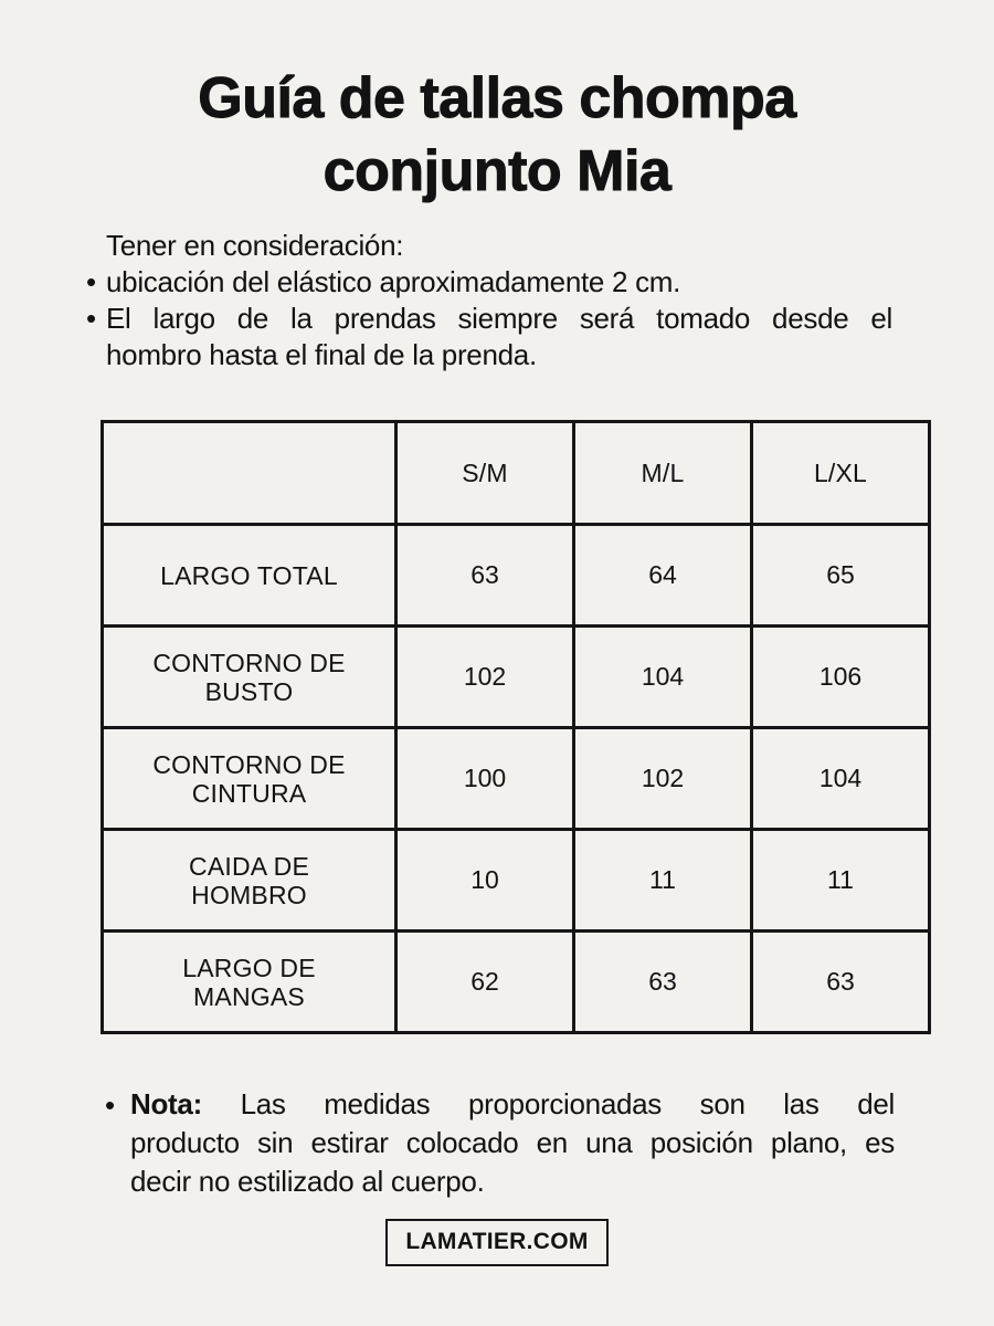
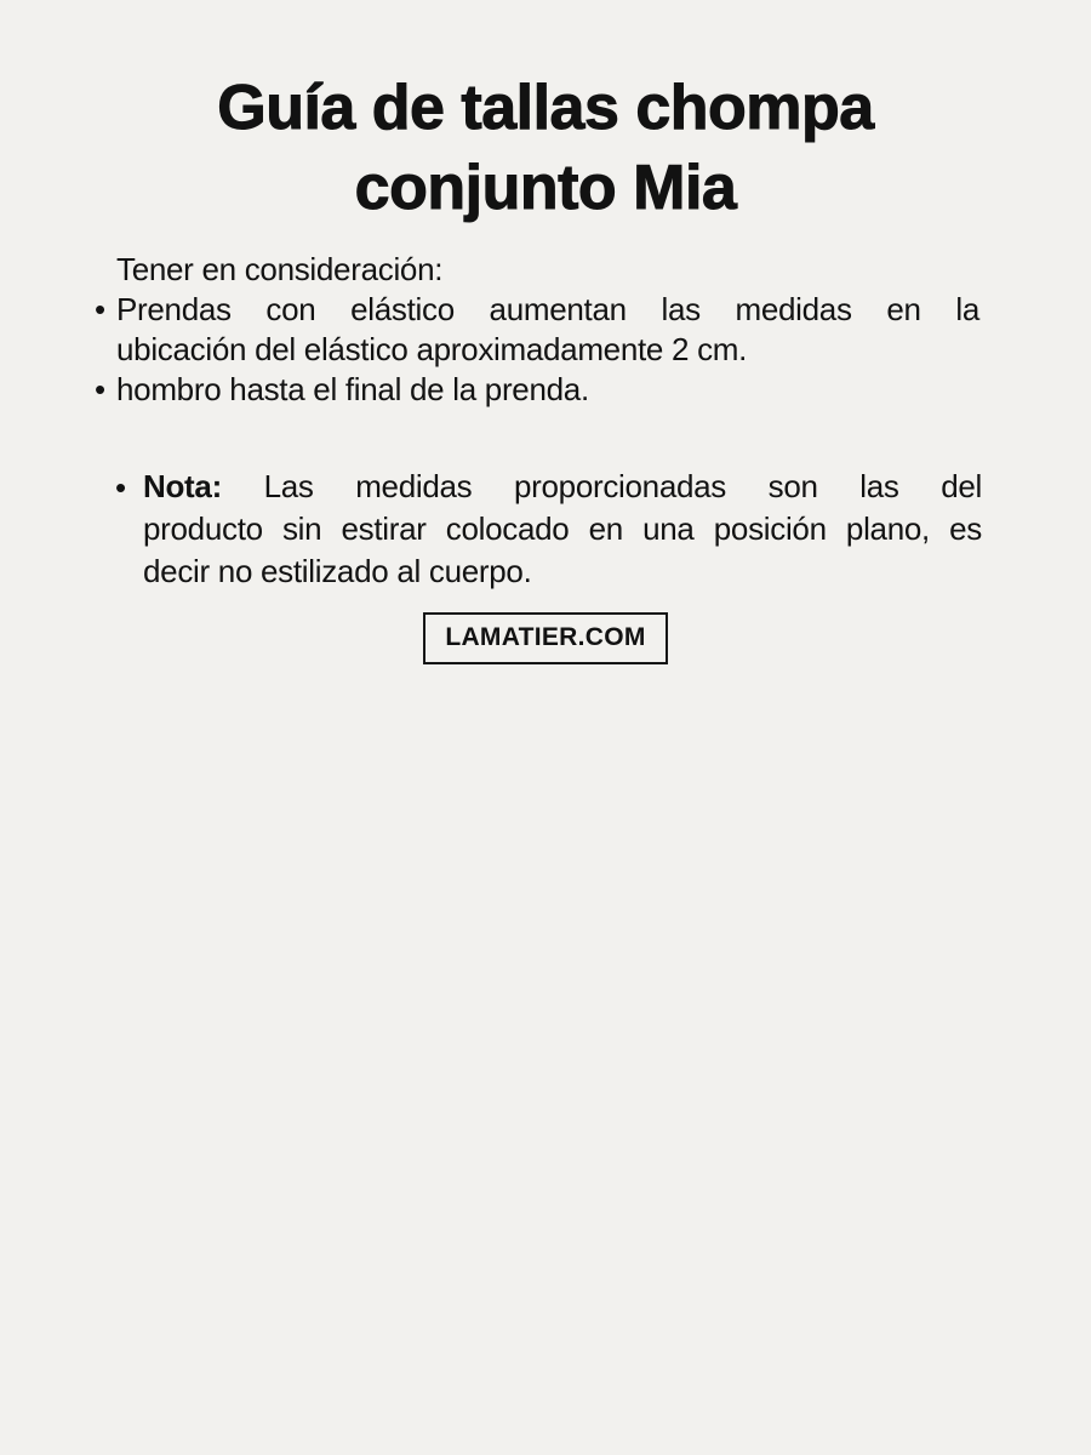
  Guía de tallas chompa
  conjunto Mia
  Tener en consideración:
  •
+ Prendas con elástico aumentan las medidas en la
  ubicación del elástico aproximadamente 2 cm.
  •
- El largo de la prendas siempre será tomado desde el
  hombro hasta el final de la prenda.
- 	S/M	M/L	L/XL
- LARGO TOTAL	63	64	65
- CONTORNO DE BUSTO	102	104	106
- CONTORNO DE CINTURA	100	102	104
- CAIDA DE HOMBRO	10	11	11
- LARGO DE MANGAS	62	63	63
  •
  Nota: Las medidas proporcionadas son las del
  producto sin estirar colocado en una posición plano, es
  decir no estilizado al cuerpo.
  LAMATIER.COM
